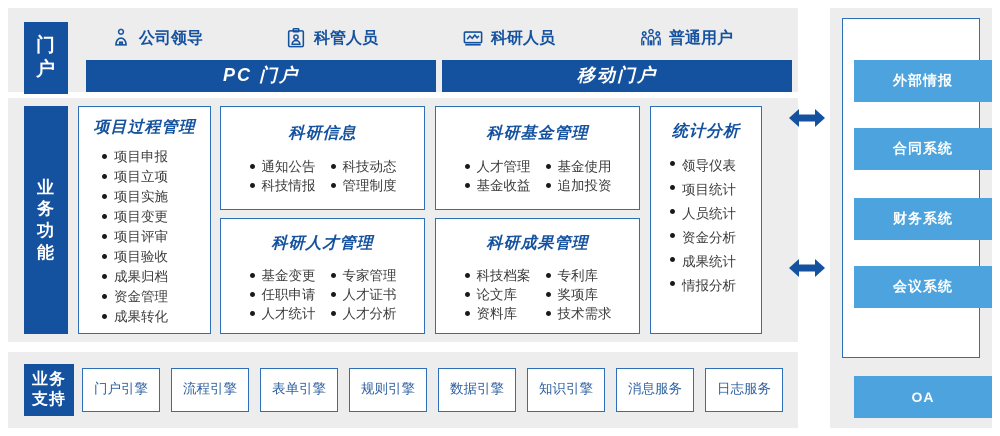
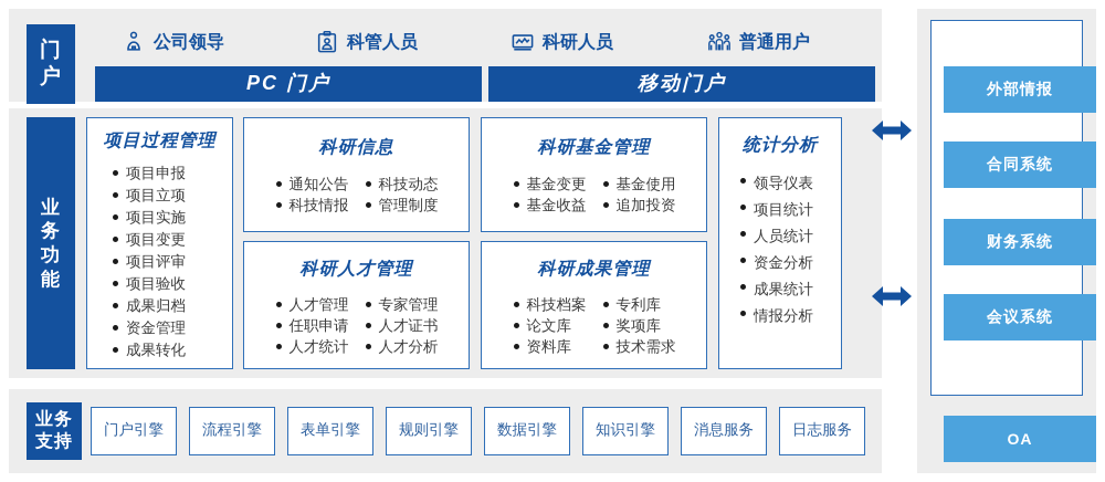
  门户
  公司领导
  科管人员
  科研人员
  普通用户
  PC 门户
  移动门户
  业务功能
  项目过程管理
  项目申报
  项目立项
  项目实施
  项目变更
  项目评审
  项目验收
  成果归档
  资金管理
  成果转化
  科研信息
  通知公告
  科技情报
  科技动态
  管理制度
  科研人才管理
- 基金变更
+ 人才管理
  任职申请
  人才统计
  专家管理
  人才证书
  人才分析
  科研基金管理
- 人才管理
+ 基金变更
  基金收益
  基金使用
  追加投资
  科研成果管理
  科技档案
  论文库
  资料库
  专利库
  奖项库
  技术需求
  统计分析
  领导仪表
  项目统计
  人员统计
  资金分析
  成果统计
  情报分析
  外部情报
  合同系统
  财务系统
  会议系统
  OA
  业务支持
  门户引擎
  流程引擎
  表单引擎
  规则引擎
  数据引擎
  知识引擎
  消息服务
  日志服务
